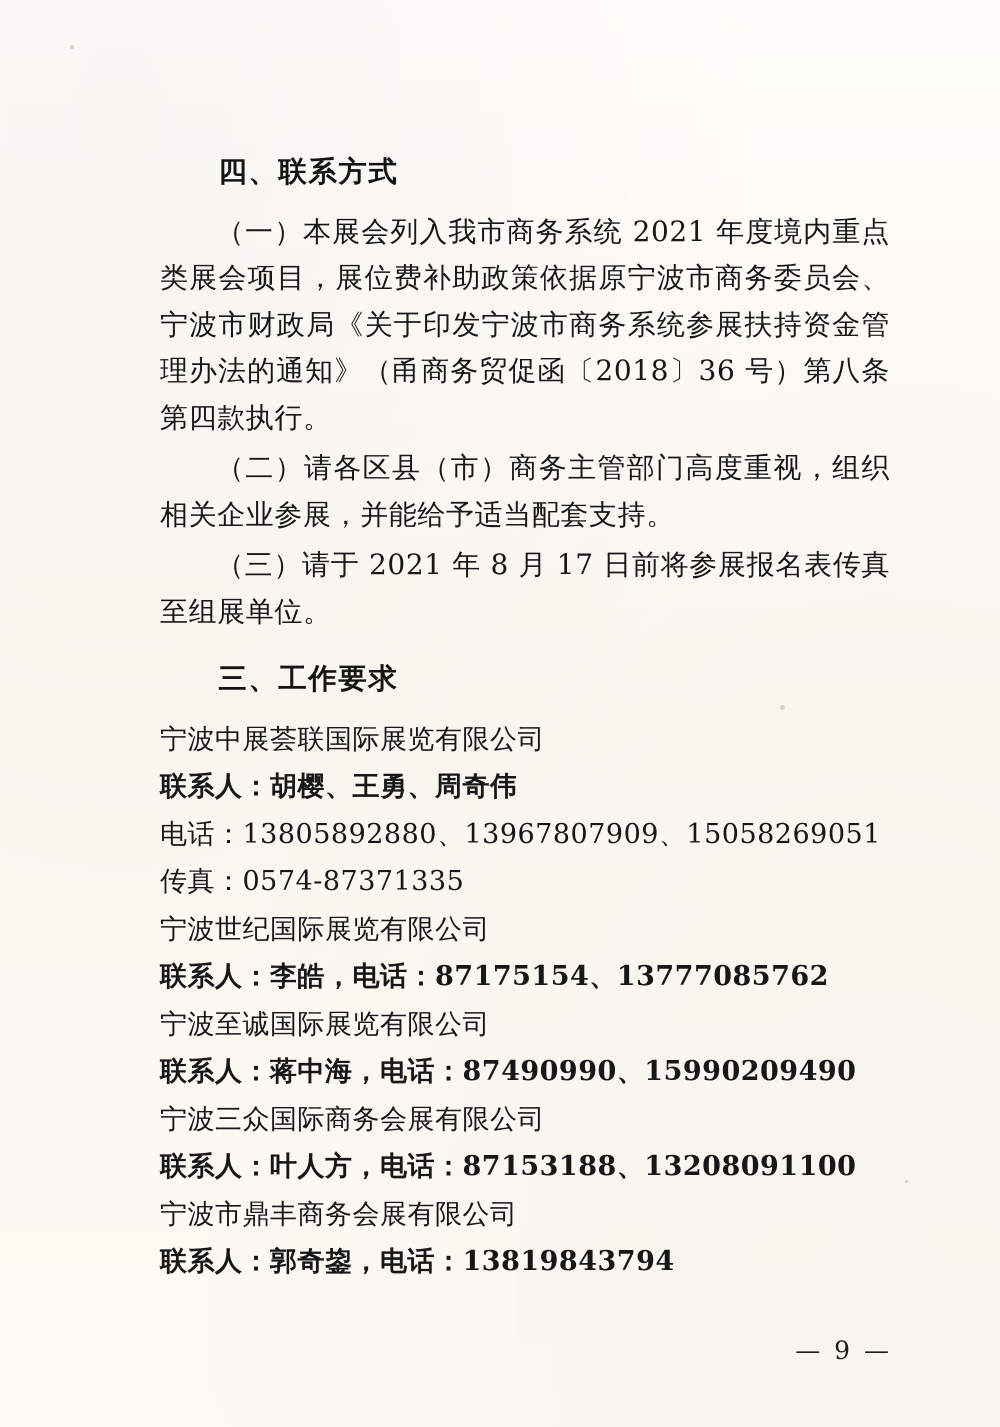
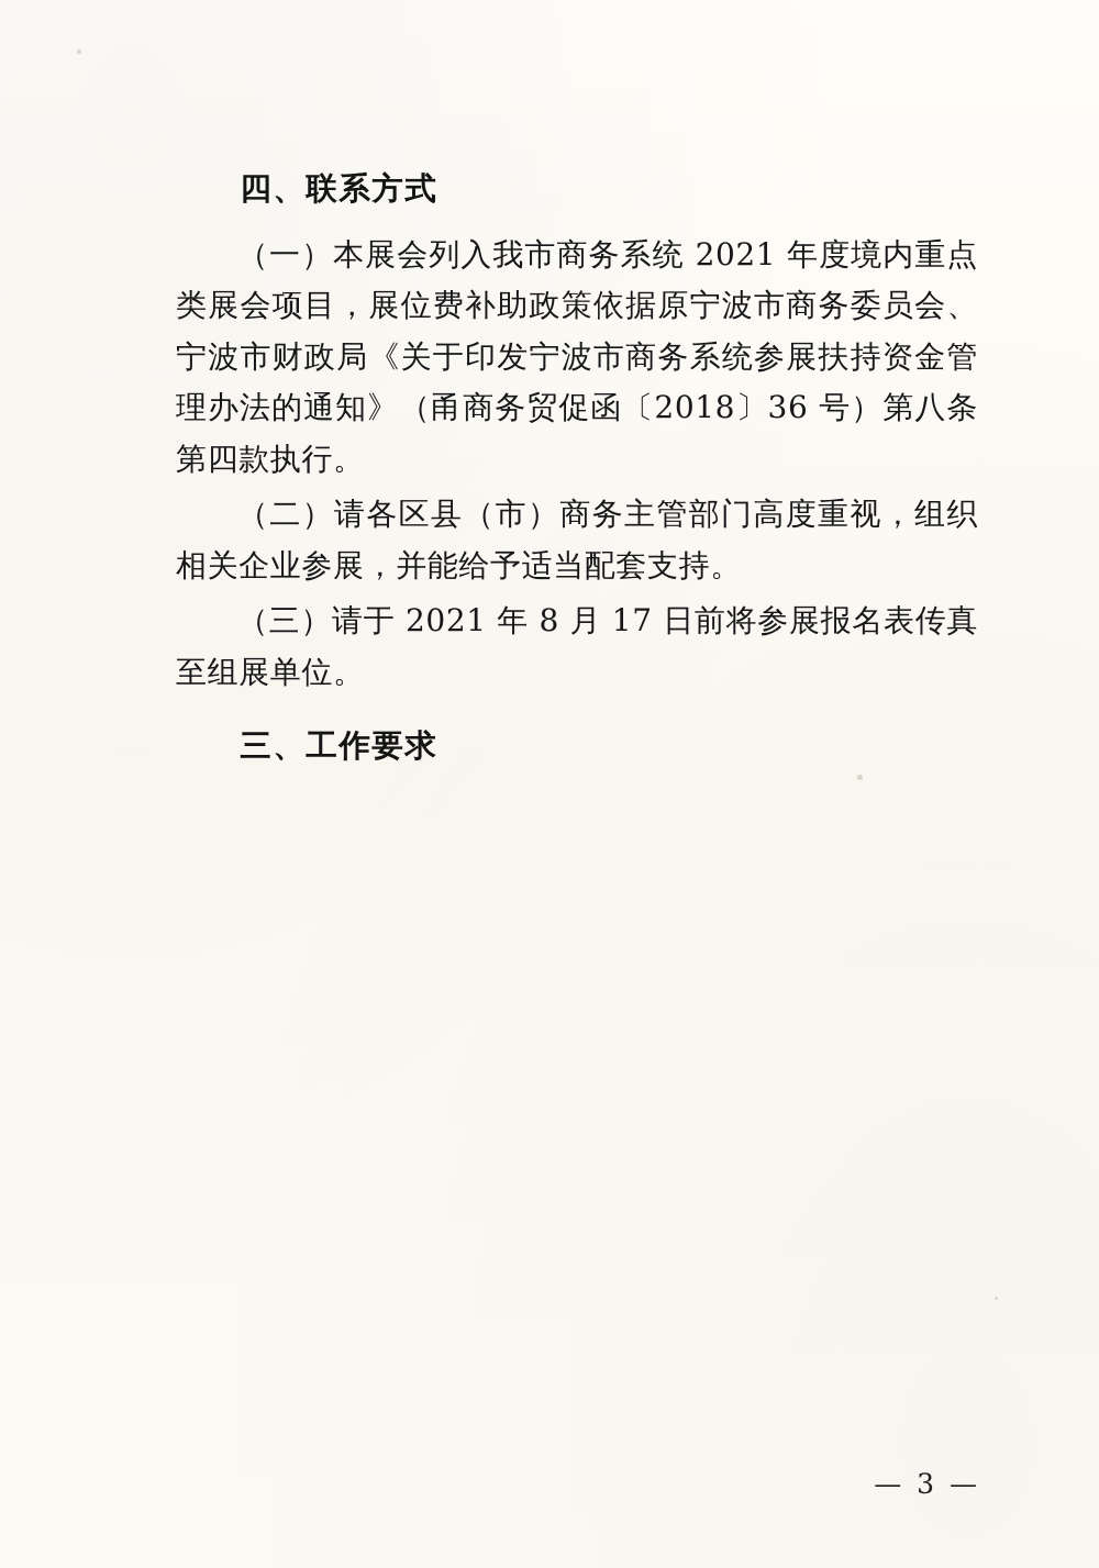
  四、联系方式
  （一）本展会列入我市商务系统 2021 年度境内重点类展会项目，展位费补助政策依据原宁波市商务委员会、宁波市财政局《关于印发宁波市商务系统参展扶持资金管理办法的通知》（甬商务贸促函〔2018〕36 号）第八条第四款执行。
  （二）请各区县（市）商务主管部门高度重视，组织相关企业参展，并能给予适当配套支持。
  （三）请于 2021 年 8 月 17 日前将参展报名表传真至组展单位。
  三、工作要求
- 宁波中展荟联国际展览有限公司
- 联系人：胡樱、王勇、周奇伟
- 电话：13805892880、13967807909、15058269051
- 传真：0574-87371335
- 宁波世纪国际展览有限公司
- 联系人：李皓，电话：87175154、13777085762
- 宁波至诚国际展览有限公司
- 联系人：蒋中海，电话：87490990、15990209490
- 宁波三众国际商务会展有限公司
- 联系人：叶人方，电话：87153188、13208091100
- 宁波市鼎丰商务会展有限公司
- 联系人：郭奇鋆，电话：13819843794
- — 9 —
+ — 3 —
